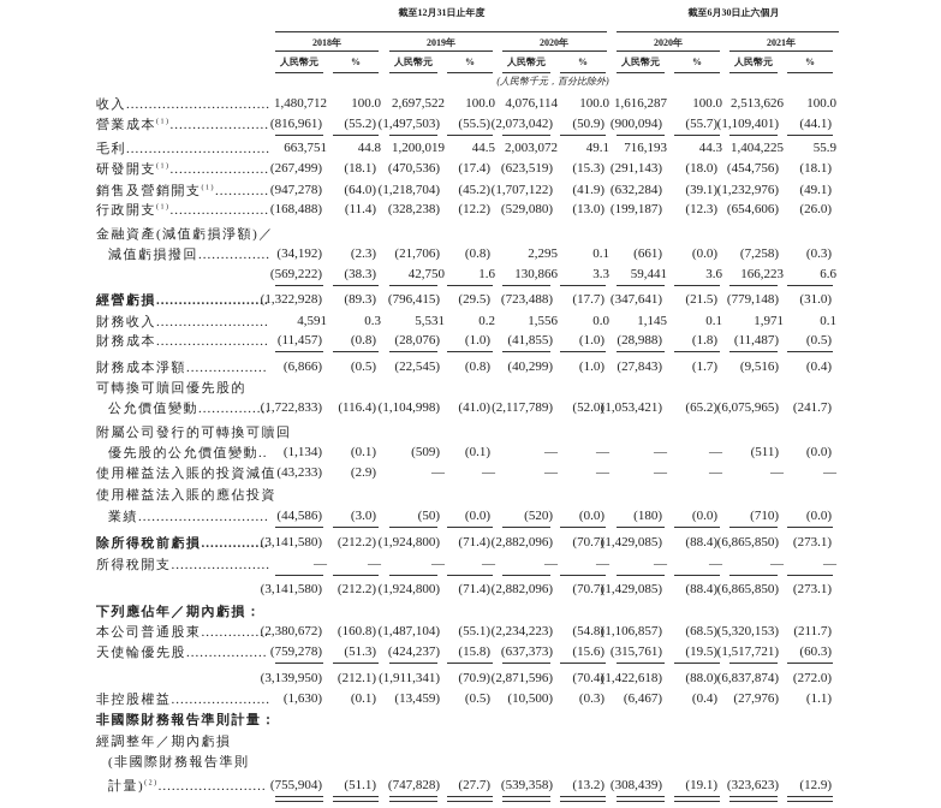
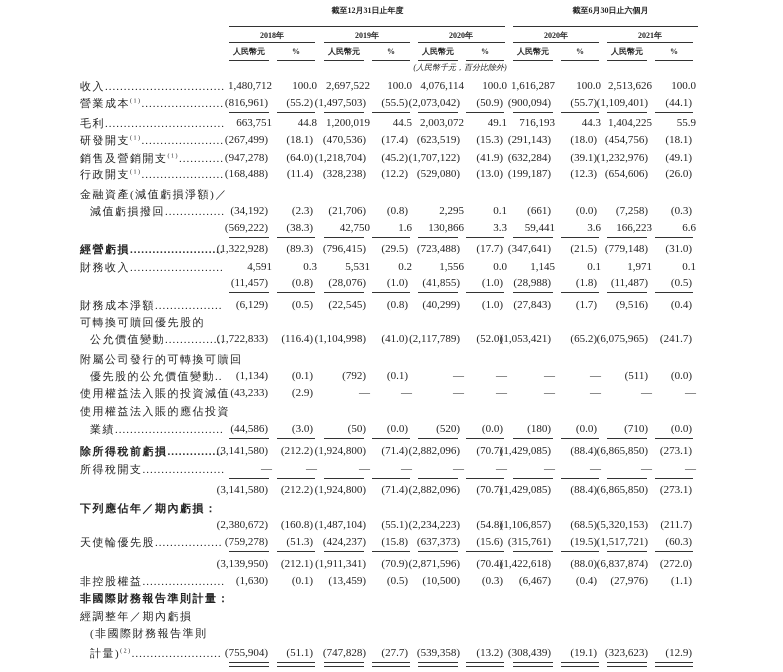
  截至12月31日止年度
  截至6月30日止六個月
  2018年
  2019年
  2020年
  2020年
  2021年
  人民幣元
  %
  人民幣元
  %
  人民幣元
  %
  人民幣元
  %
  人民幣元
  %
  (人民幣千元，百分比除外)
  收入................................
  1,480,712
  100.0
  2,697,522
  100.0
  4,076,114
  100.0
  1,616,287
  100.0
  2,513,626
  100.0
  營業成本 ......................
  (816,961)
  (55.2)
  (1,497,503)
  (55.5)
  (2,073,042)
  (50.9)
  (900,094)
  (55.7)
  (1,109,401)
  (44.1)
  毛利................................
  663,751
  44.8
  1,200,019
  44.5
  2,003,072
  49.1
  716,193
  44.3
  1,404,225
  55.9
  研發開支 ......................
  (267,499)
  (18.1)
  (470,536)
  (17.4)
  (623,519)
  (15.3)
  (291,143)
  (18.0)
  (454,756)
  (18.1)
  銷售及營銷開支 ............
  (947,278)
  (64.0)
  (1,218,704)
  (45.2)
  (1,707,122)
  (41.9)
  (632,284)
  (39.1)
  (1,232,976)
  (49.1)
  行政開支 ......................
  (168,488)
  (11.4)
  (328,238)
  (12.2)
  (529,080)
  (13.0)
  (199,187)
  (12.3)
  (654,606)
  (26.0)
  金融資產(減值虧損淨額)／
  減值虧損撥回................
  (34,192)
  (2.3)
  (21,706)
  (0.8)
  2,295
  0.1
  (661)
  (0.0)
  (7,258)
  (0.3)
  (569,222)
  (38.3)
  42,750
  1.6
  130,866
  3.3
  59,441
  3.6
  166,223
  6.6
  經營虧損.........................
  (1,322,928)
  (89.3)
  (796,415)
  (29.5)
  (723,488)
  (17.7)
  (347,641)
  (21.5)
  (779,148)
  (31.0)
  財務收入.........................
  4,591
  0.3
  5,531
  0.2
  1,556
  0.0
  1,145
  0.1
  1,971
  0.1
- 財務成本.........................
  (11,457)
  (0.8)
  (28,076)
  (1.0)
  (41,855)
  (1.0)
  (28,988)
  (1.8)
  (11,487)
  (0.5)
  財務成本淨額..................
- (6,866)
+ (6,129)
  (0.5)
  (22,545)
  (0.8)
  (40,299)
  (1.0)
  (27,843)
  (1.7)
  (9,516)
  (0.4)
  可轉換可贖回優先股的
  公允價值變動................
  (1,722,833)
  (116.4)
  (1,104,998)
  (41.0)
  (2,117,789)
  (52.0)
  (1,053,421)
  (65.2)
  (6,075,965)
  (241.7)
  附屬公司發行的可轉換可贖回
  優先股的公允價值變動..
  (1,134)
  (0.1)
- (509)
+ (792)
  (0.1)
  —
  —
  —
  —
  (511)
  (0.0)
  使用權益法入賬的投資減值
  (43,233)
  (2.9)
  —
  —
  —
  —
  —
  —
  —
  —
  使用權益法入賬的應佔投資
  業績.............................
  (44,586)
  (3.0)
  (50)
  (0.0)
  (520)
  (0.0)
  (180)
  (0.0)
  (710)
  (0.0)
  除所得稅前虧損...............
  (3,141,580)
  (212.2)
  (1,924,800)
  (71.4)
  (2,882,096)
  (70.7)
  (1,429,085)
  (88.4)
  (6,865,850)
  (273.1)
  所得稅開支......................
  —
  —
  —
  —
  —
  —
  —
  —
  —
  —
  (3,141,580)
  (212.2)
  (1,924,800)
  (71.4)
  (2,882,096)
  (70.7)
  (1,429,085)
  (88.4)
  (6,865,850)
  (273.1)
  下列應佔年／期內虧損：
- 本公司普通股東...............
  (2,380,672)
  (160.8)
  (1,487,104)
  (55.1)
  (2,234,223)
  (54.8)
  (1,106,857)
  (68.5)
  (5,320,153)
  (211.7)
  天使輪優先股..................
  (759,278)
  (51.3)
  (424,237)
  (15.8)
  (637,373)
  (15.6)
  (315,761)
  (19.5)
  (1,517,721)
  (60.3)
  (3,139,950)
  (212.1)
  (1,911,341)
  (70.9)
  (2,871,596)
  (70.4)
  (1,422,618)
  (88.0)
  (6,837,874)
  (272.0)
  非控股權益......................
  (1,630)
  (0.1)
  (13,459)
  (0.5)
  (10,500)
  (0.3)
  (6,467)
  (0.4)
  (27,976)
  (1.1)
  非國際財務報告準則計量：
  經調整年／期內虧損
  (非國際財務報告準則
  計量) ........................
  (755,904)
  (51.1)
  (747,828)
  (27.7)
  (539,358)
  (13.2)
  (308,439)
  (19.1)
  (323,623)
  (12.9)
